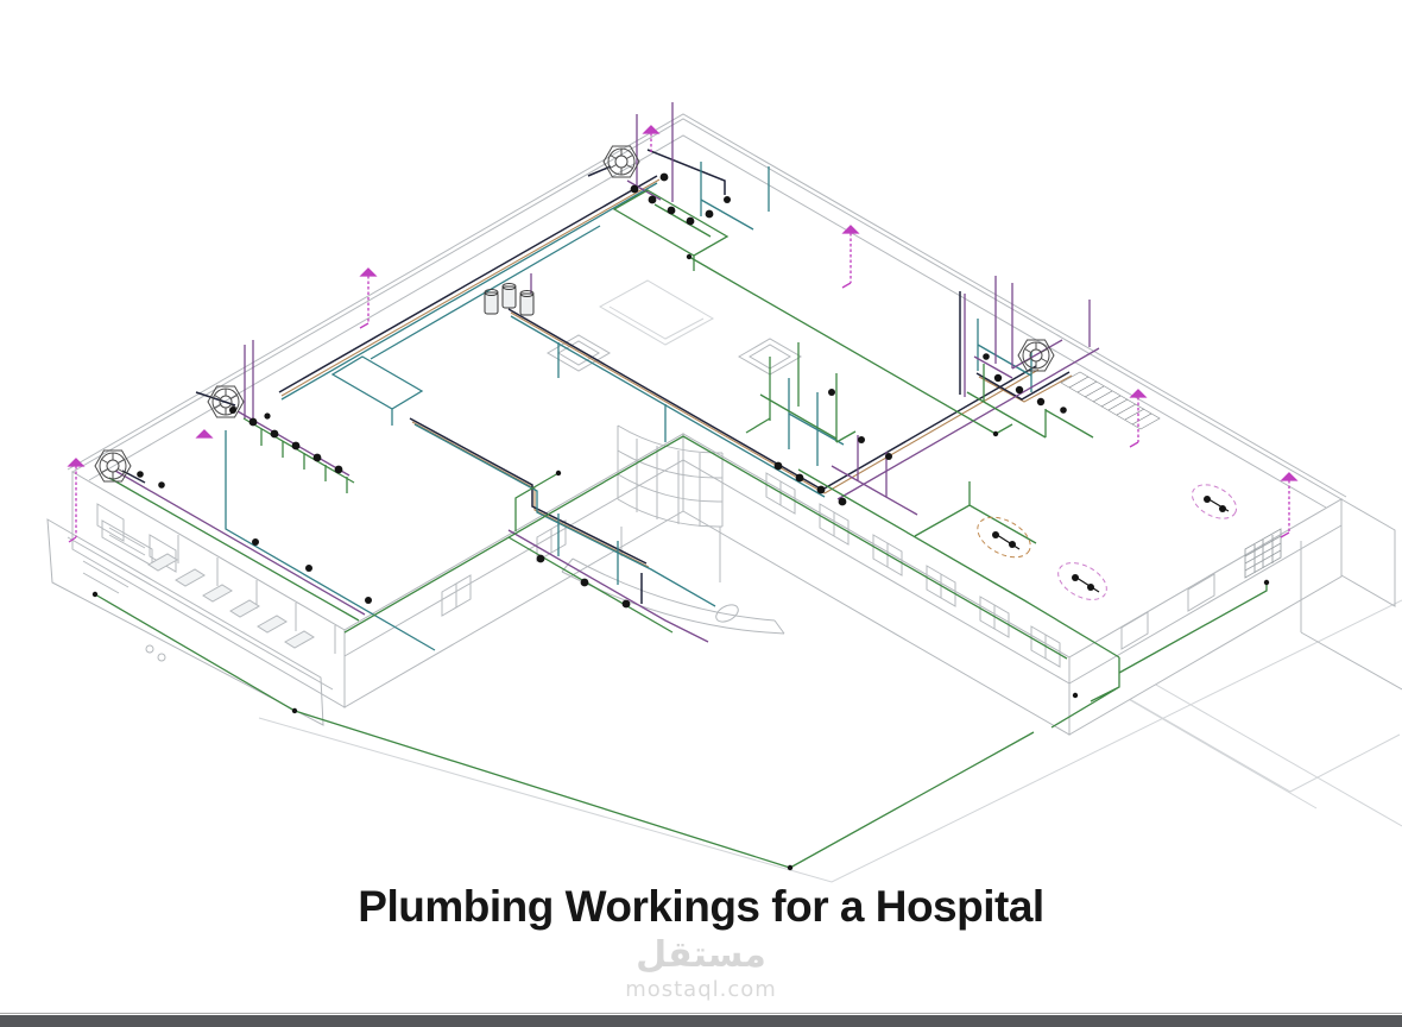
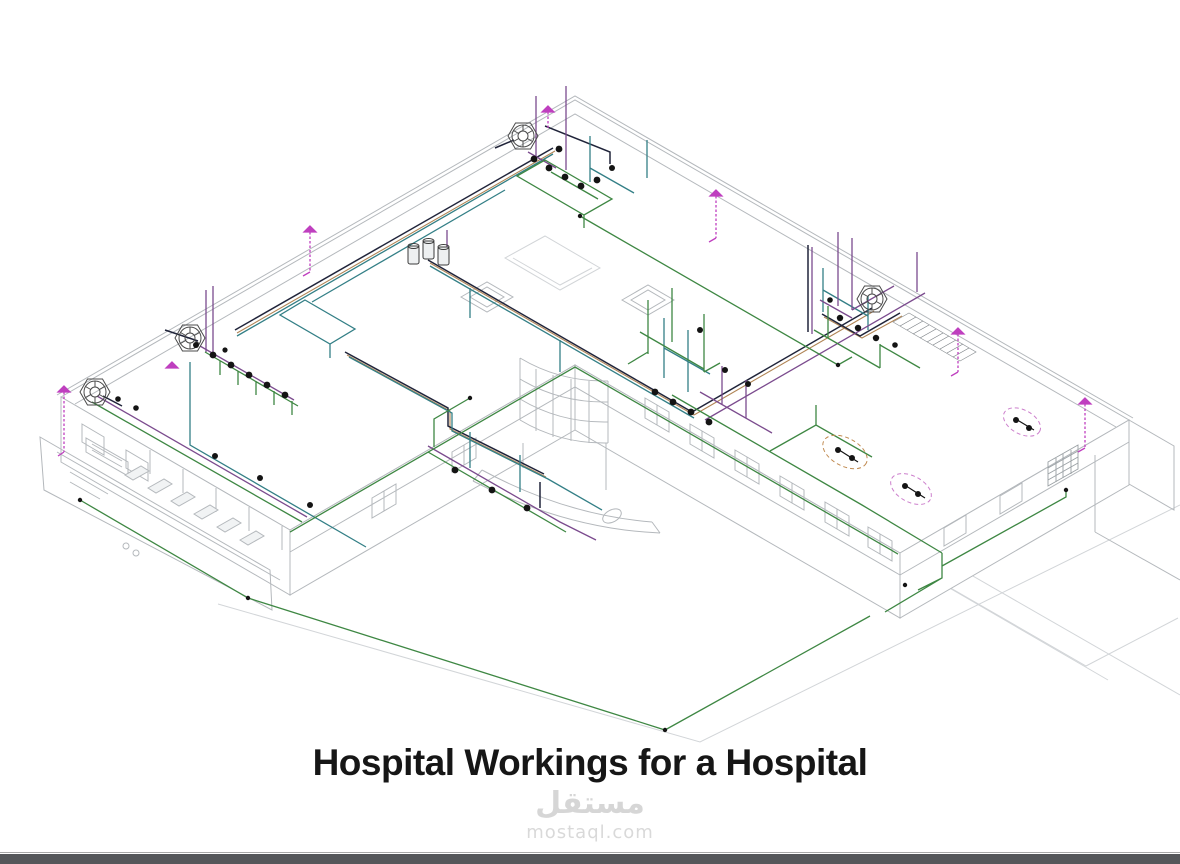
- Plumbing Workings for a Hospital
+ Hospital Workings for a Hospital
  مستقل
  mostaql.com
